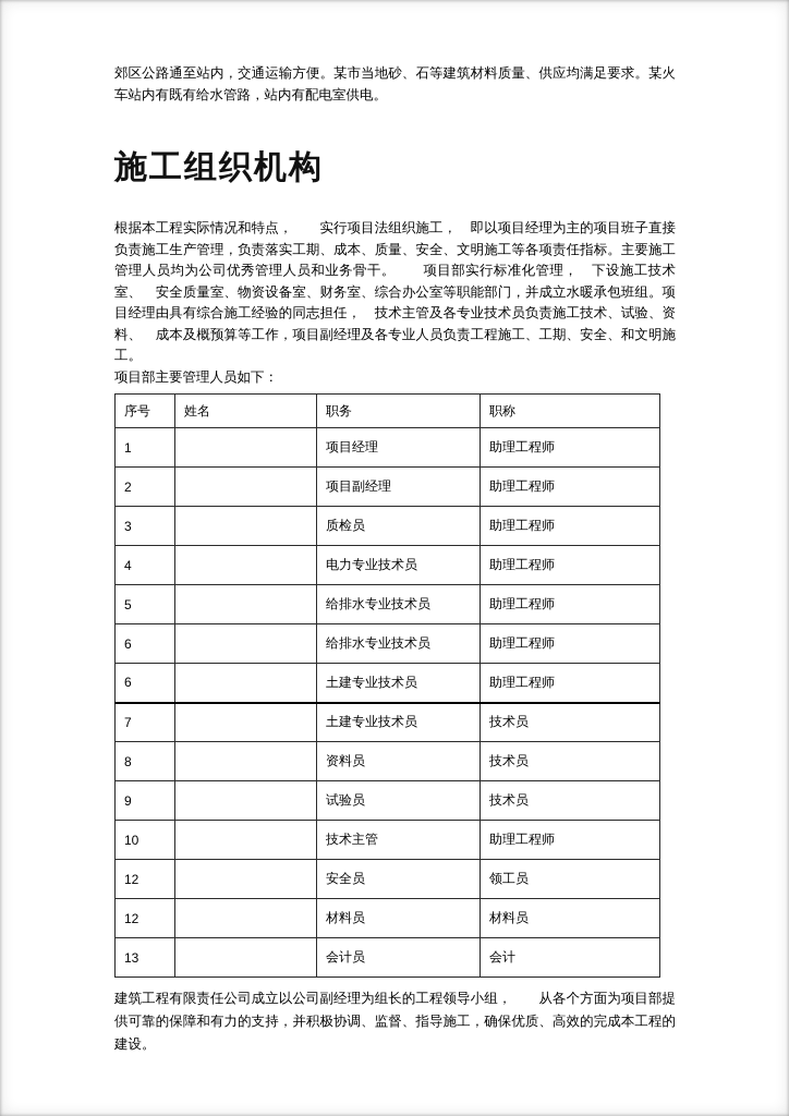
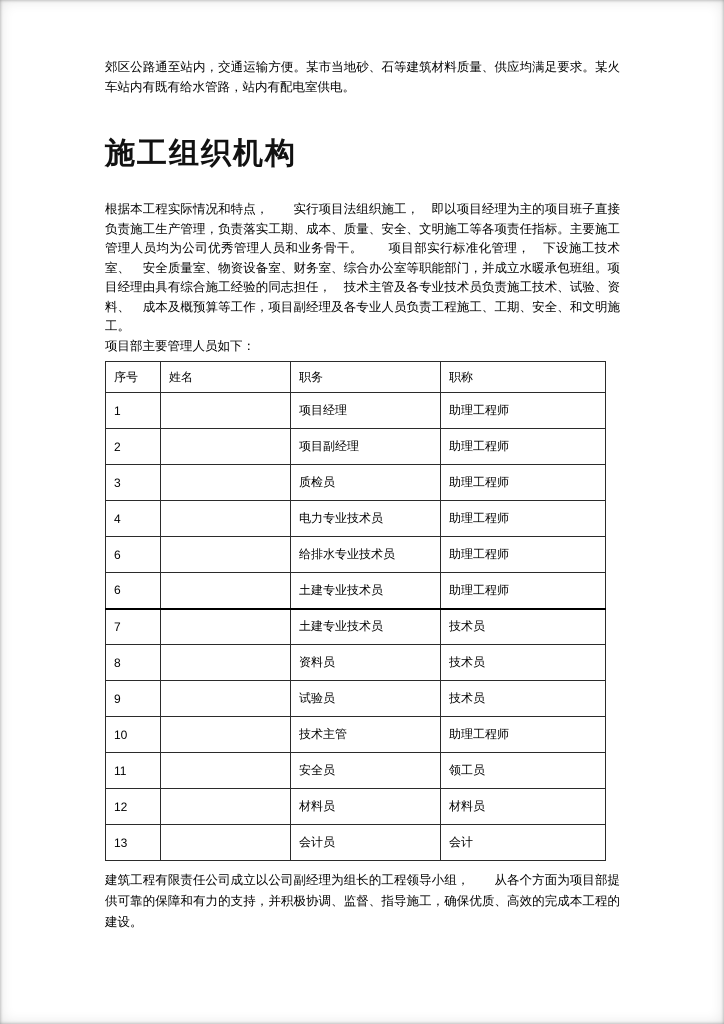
  郊区公路通至站内，交通运输方便。某市当地砂、石等建筑材料质量、供应均满足要求。某火车站内有既有给水管路，站内有配电室供电。
  施工组织机构
  根据本工程实际情况和特点， 实行项目法组织施工， 即以项目经理为主的项目班子直接负责施工生产管理，负责落实工期、成本、质量、安全、文明施工等各项责任指标。主要施工管理人员均为公司优秀管理人员和业务骨干。 项目部实行标准化管理， 下设施工技术室、 安全质量室、物资设备室、财务室、综合办公室等职能部门，并成立水暖承包班组。项目经理由具有综合施工经验的同志担任， 技术主管及各专业技术员负责施工技术、试验、资料、 成本及概预算等工作，项目副经理及各专业人员负责工程施工、工期、安全、和文明施工。
  项目部主要管理人员如下：
  序号	姓名	职务	职称
  1		项目经理	助理工程师
  2		项目副经理	助理工程师
  3		质检员	助理工程师
  4		电力专业技术员	助理工程师
- 5		给排水专业技术员	助理工程师
  6		给排水专业技术员	助理工程师
  6		土建专业技术员	助理工程师
  7		土建专业技术员	技术员
  8		资料员	技术员
  9		试验员	技术员
  10		技术主管	助理工程师
- 12		安全员	领工员
+ 11		安全员	领工员
  12		材料员	材料员
  13		会计员	会计
  建筑工程有限责任公司成立以公司副经理为组长的工程领导小组， 从各个方面为项目部提供可靠的保障和有力的支持，并积极协调、监督、指导施工，确保优质、高效的完成本工程的建设。
